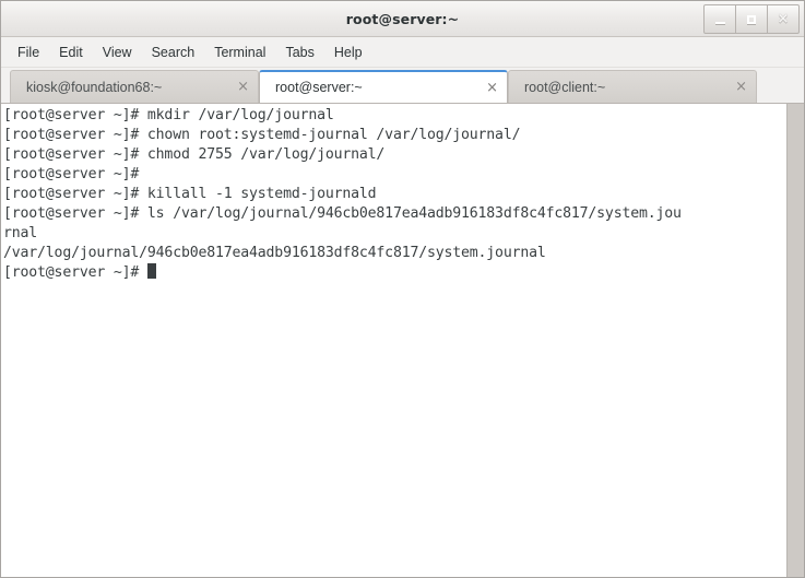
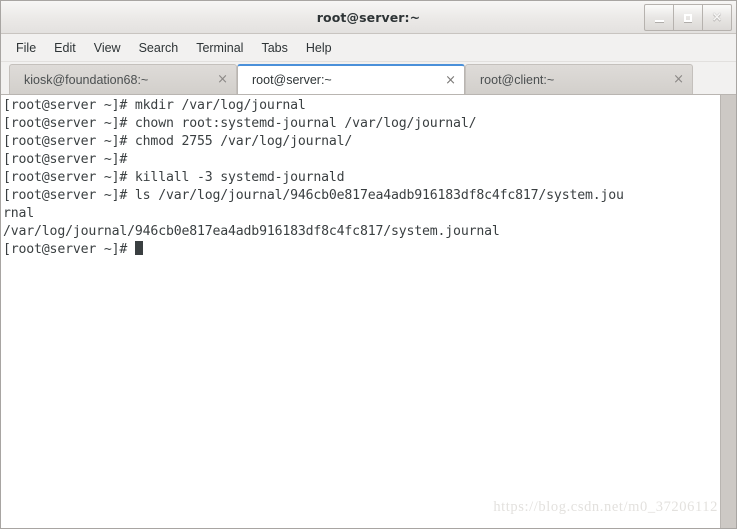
  root@server:~
  ×
  File
  Edit
  View
  Search
  Terminal
  Tabs
  Help
  kiosk@foundation68:~
  ×
  root@server:~
  ×
  root@client:~
  ×
  [root@server ~]# mkdir /var/log/journal
  [root@server ~]# chown root:systemd-journal /var/log/journal/
  [root@server ~]# chmod 2755 /var/log/journal/
  [root@server ~]#
- [root@server ~]# killall -1 systemd-journald
+ [root@server ~]# killall -3 systemd-journald
  [root@server ~]# ls /var/log/journal/946cb0e817ea4adb916183df8c4fc817/system.jou
  rnal
  /var/log/journal/946cb0e817ea4adb916183df8c4fc817/system.journal
  [root@server ~]#
+ https://blog.csdn.net/m0_37206112
